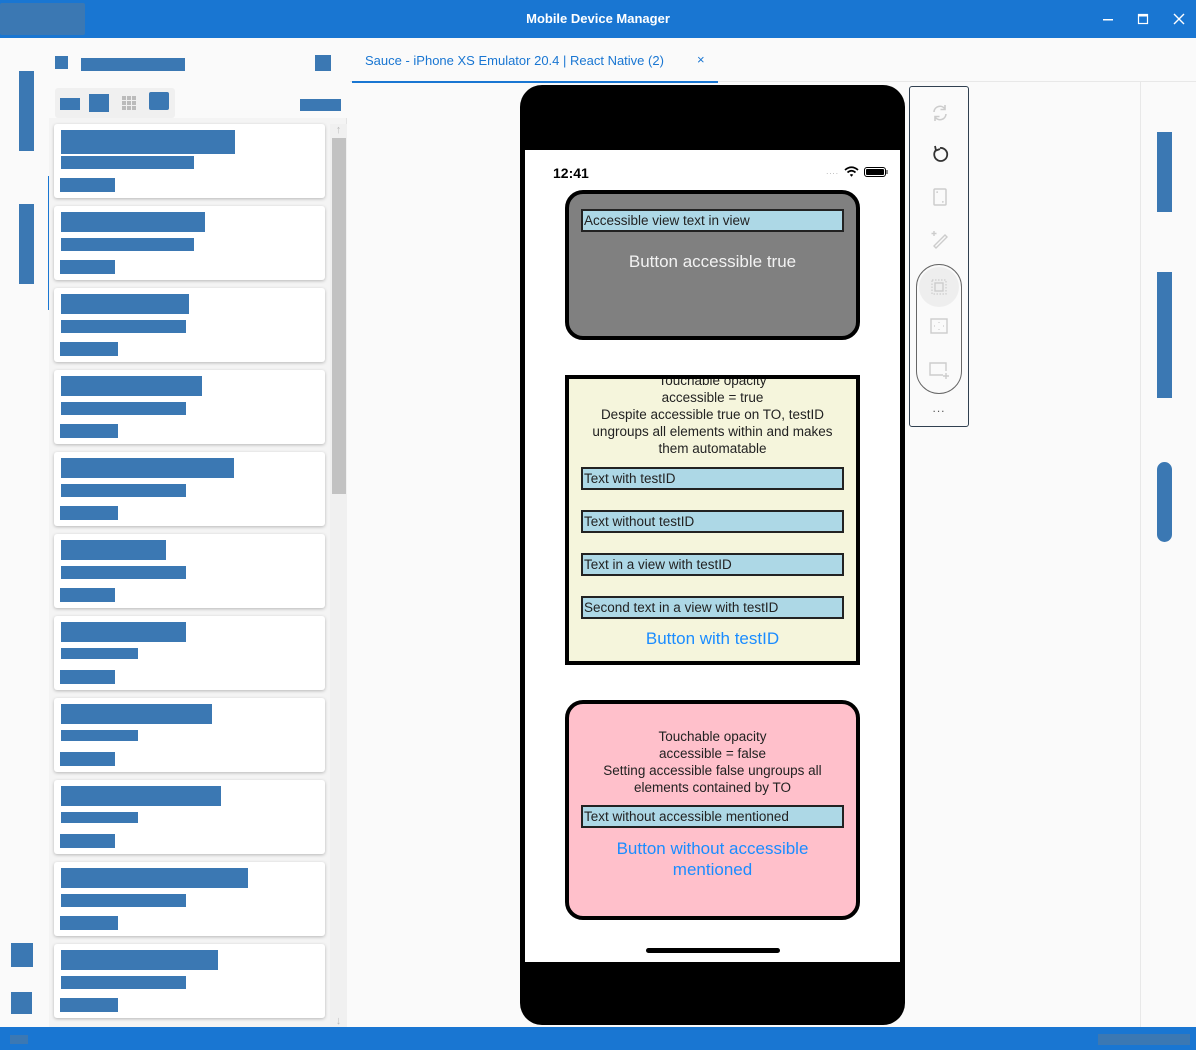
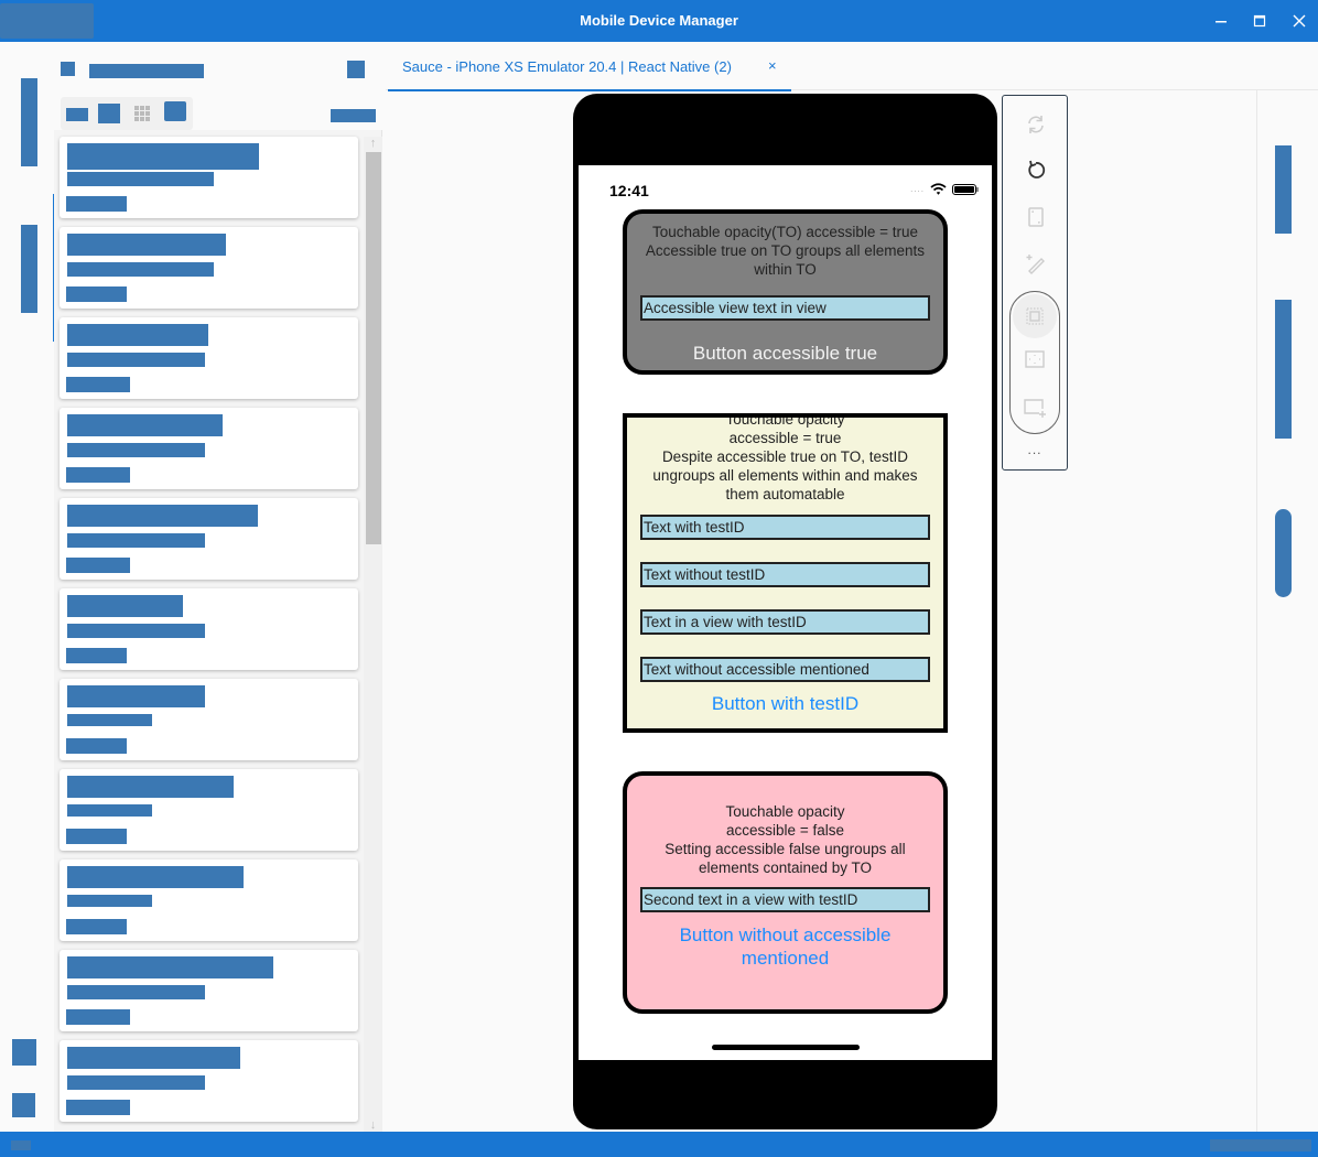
  Mobile Device Manager
  ↑
  ↓
  Sauce - iPhone XS Emulator 20.4 | React Native (2)
  ×
  12:41
  ....
+ Touchable opacity(TO) accessible = true
+ Accessible true on TO groups all elements within TO
  Accessible view text in view
  Button accessible true
  Touchable opacity
  accessible = true
  Despite accessible true on TO, testID ungroups all elements within and makes them automatable
  Text with testID
  Text without testID
  Text in a view with testID
- Second text in a view with testID
+ Text without accessible mentioned
  Button with testID
  Touchable opacity
  accessible = false
  Setting accessible false ungroups all elements contained by TO
- Text without accessible mentioned
+ Second text in a view with testID
  Button without accessible mentioned
  ...
